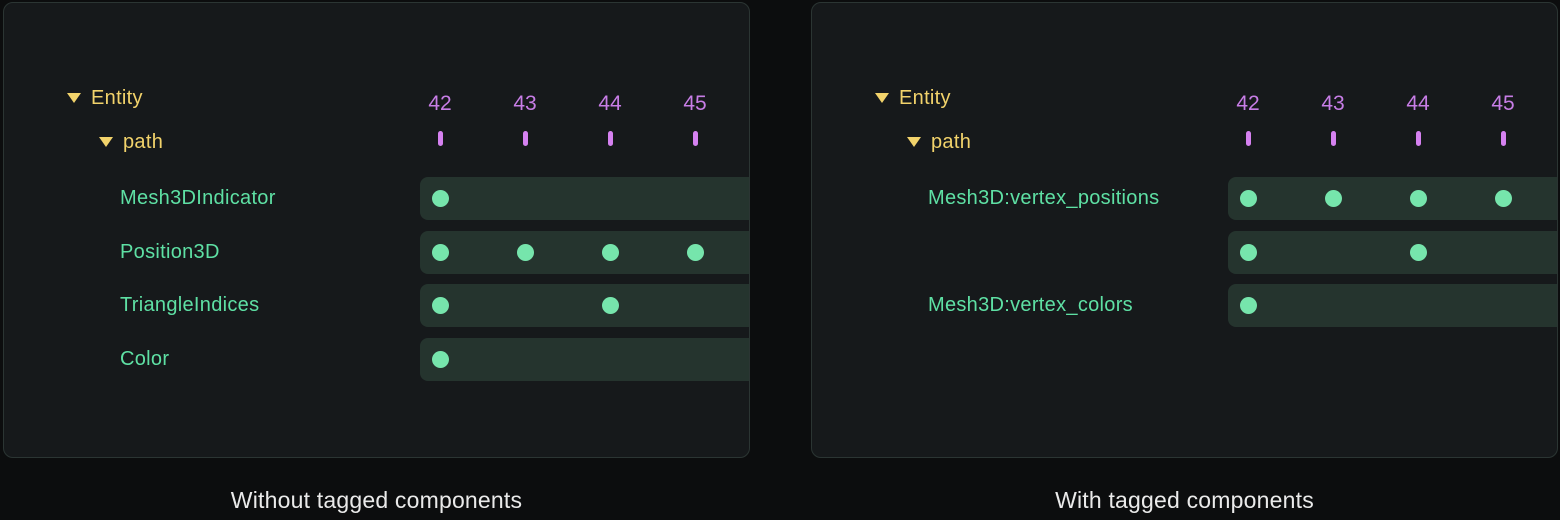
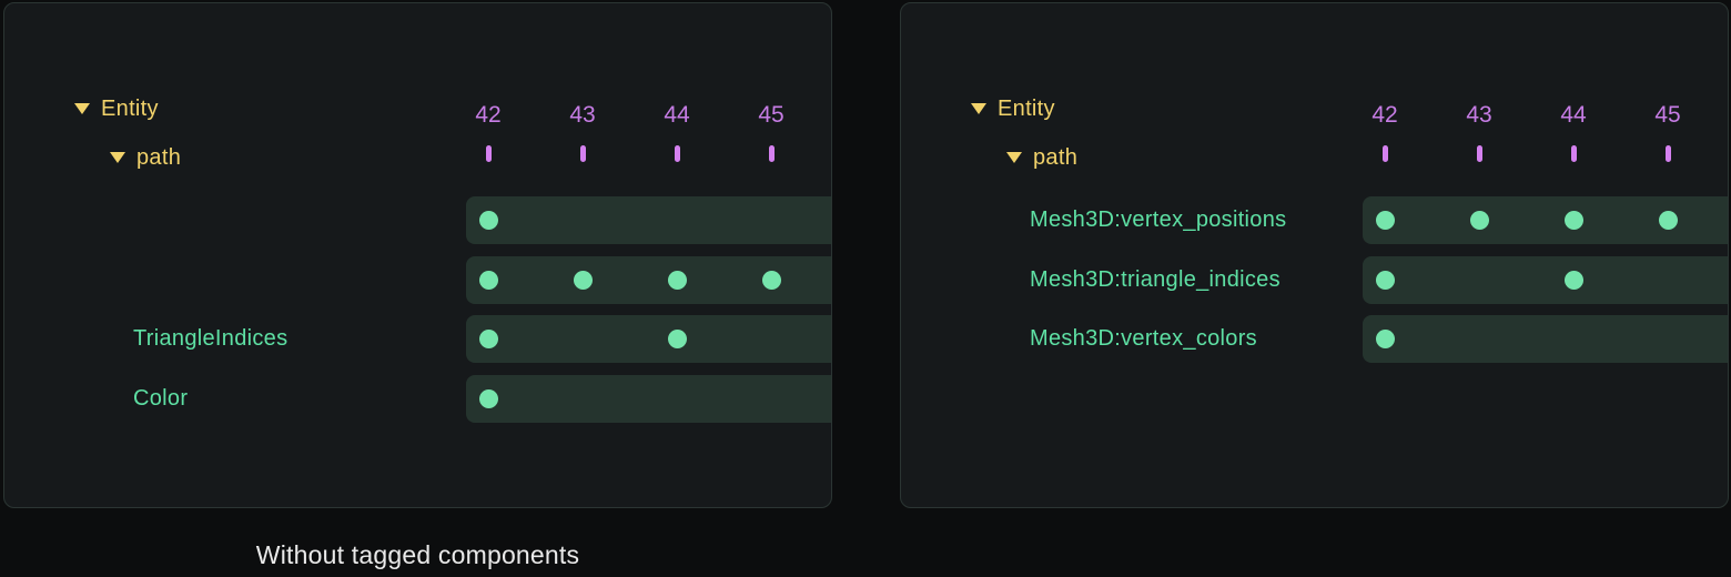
  Entity
  path
  42
  43
  44
  45
- Mesh3DIndicator
- Position3D
  TriangleIndices
  Color
  Without tagged components
  Entity
  path
  42
  43
  44
  45
  Mesh3D:vertex_positions
+ Mesh3D:triangle_indices
  Mesh3D:vertex_colors
- With tagged components
